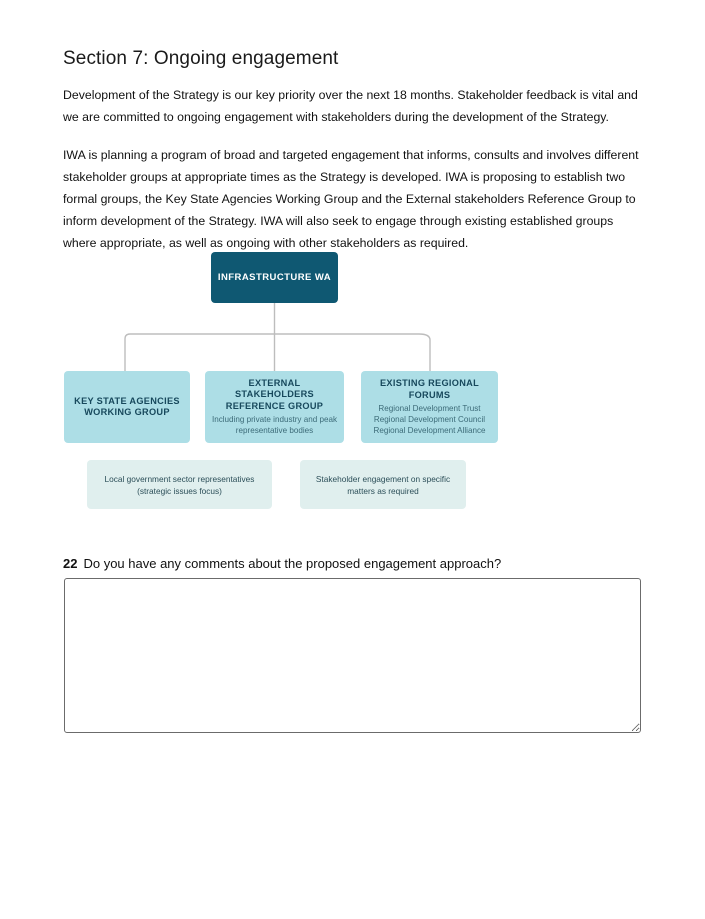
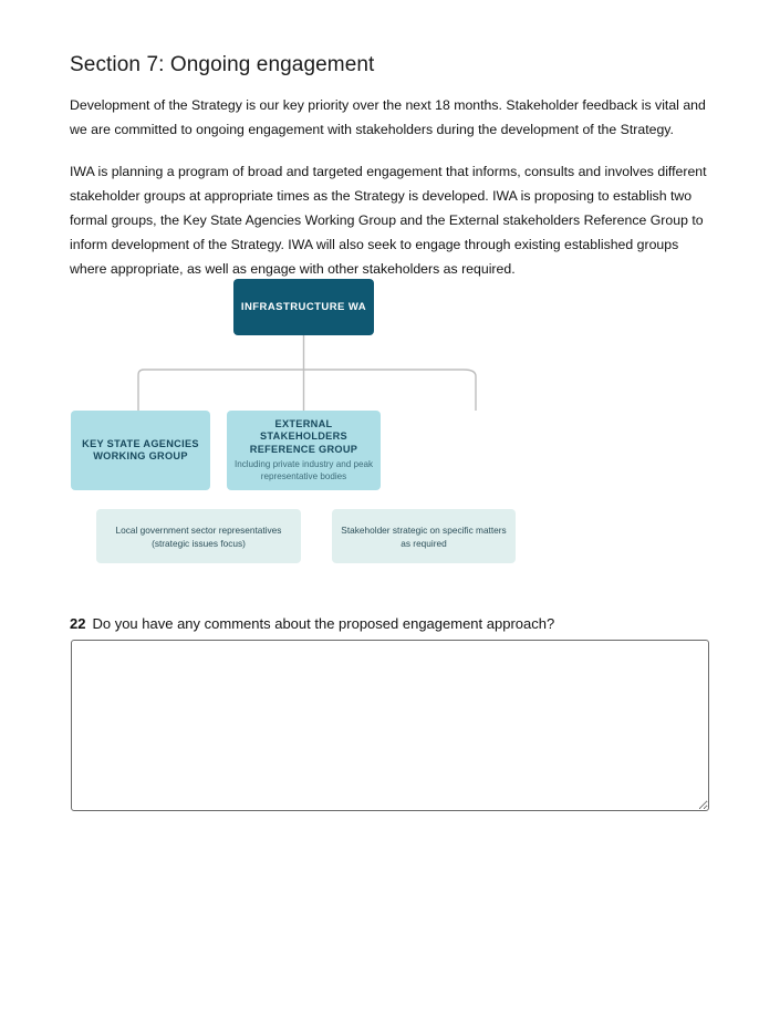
  Section 7: Ongoing engagement
  Development of the Strategy is our key priority over the next 18 months. Stakeholder feedback is vital and we are committed to ongoing engagement with stakeholders during the development of the Strategy.
- IWA is planning a program of broad and targeted engagement that informs, consults and involves different stakeholder groups at appropriate times as the Strategy is developed. IWA is proposing to establish two formal groups, the Key State Agencies Working Group and the External stakeholders Reference Group to inform development of the Strategy. IWA will also seek to engage through existing established groups where appropriate, as well as ongoing with other stakeholders as required.
+ IWA is planning a program of broad and targeted engagement that informs, consults and involves different stakeholder groups at appropriate times as the Strategy is developed. IWA is proposing to establish two formal groups, the Key State Agencies Working Group and the External stakeholders Reference Group to inform development of the Strategy. IWA will also seek to engage through existing established groups where appropriate, as well as engage with other stakeholders as required.
  INFRASTRUCTURE WA
  KEY STATE AGENCIES WORKING GROUP
  EXTERNAL STAKEHOLDERS REFERENCE GROUP
  Including private industry and peak representative bodies
- EXISTING REGIONAL FORUMS
- Regional Development Trust
- Regional Development Council
- Regional Development Alliance
  Local government sector representatives (strategic issues focus)
- Stakeholder engagement on specific matters as required
+ Stakeholder strategic on specific matters as required
  22 Do you have any comments about the proposed engagement approach?
